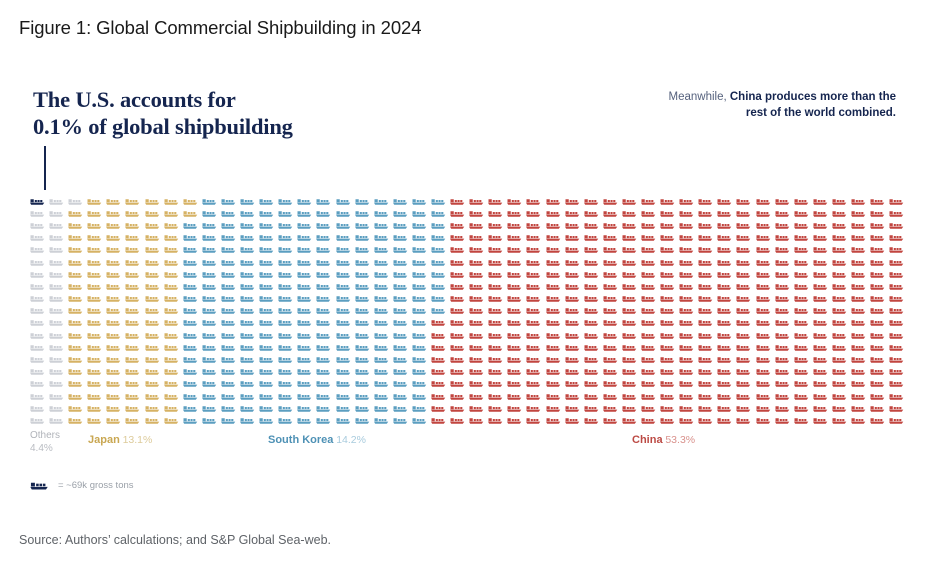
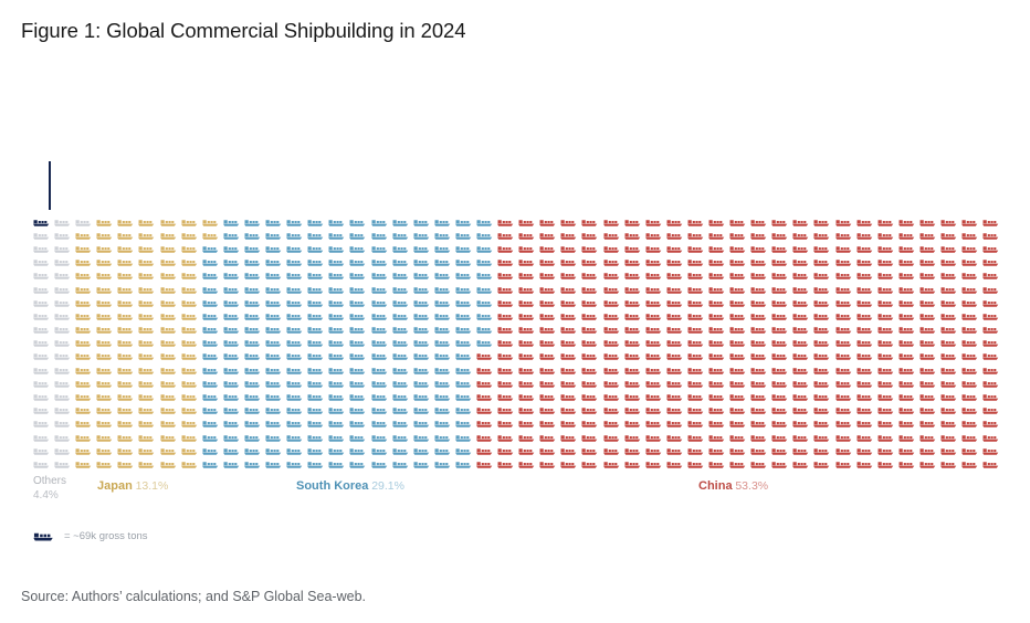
  Figure 1: Global Commercial Shipbuilding in 2024
- The U.S. accounts for
- 0.1% of global shipbuilding
- Meanwhile, China produces more than the rest of the world combined.
  Others
  4.4%
  Japan 13.1%
- South Korea 14.2%
+ South Korea 29.1%
  China 53.3%
  = ~69k gross tons
  Source: Authors’ calculations; and S&P Global Sea-web.
